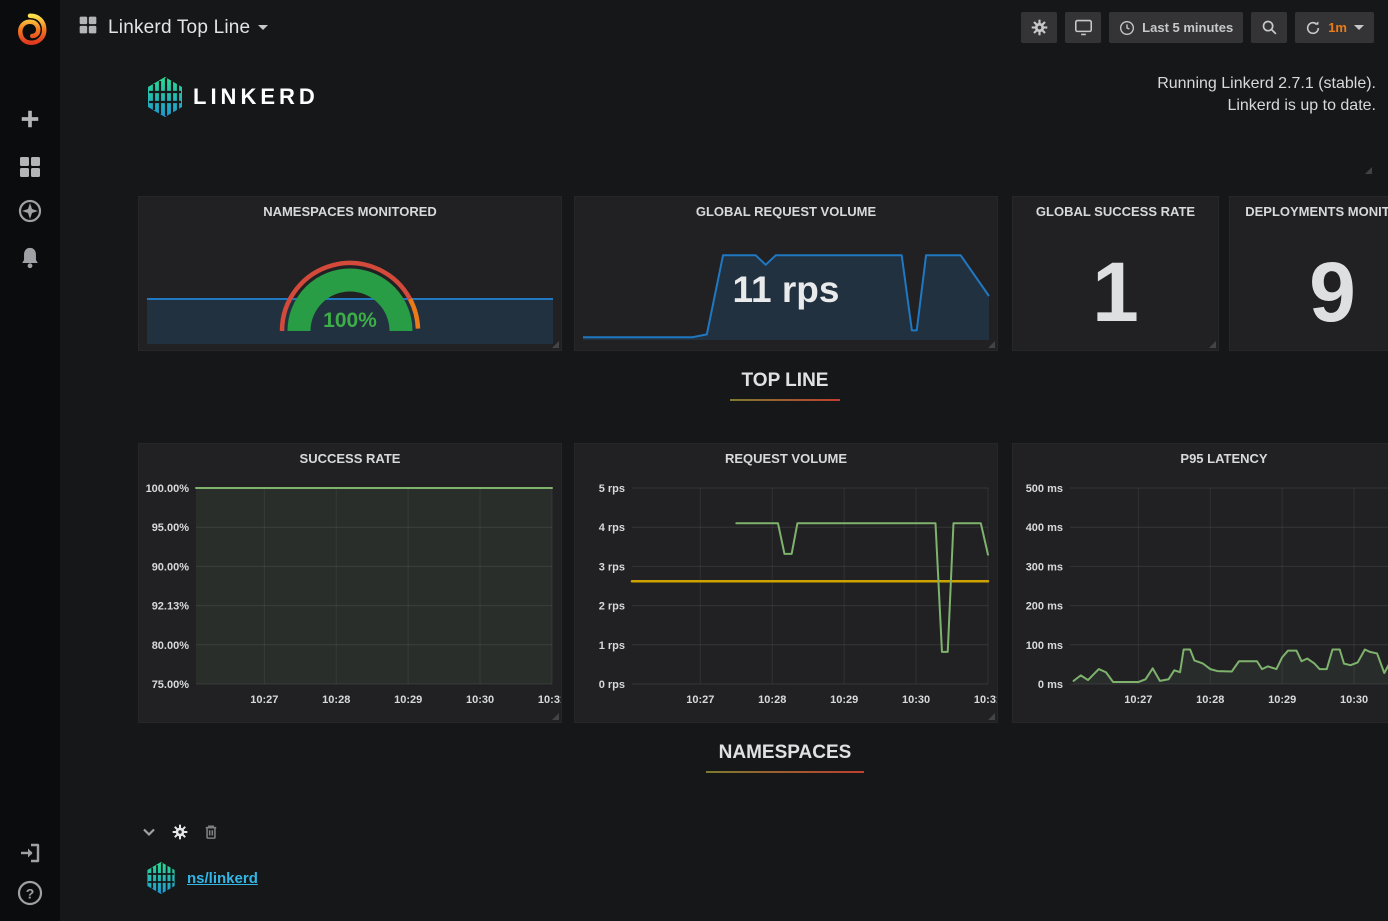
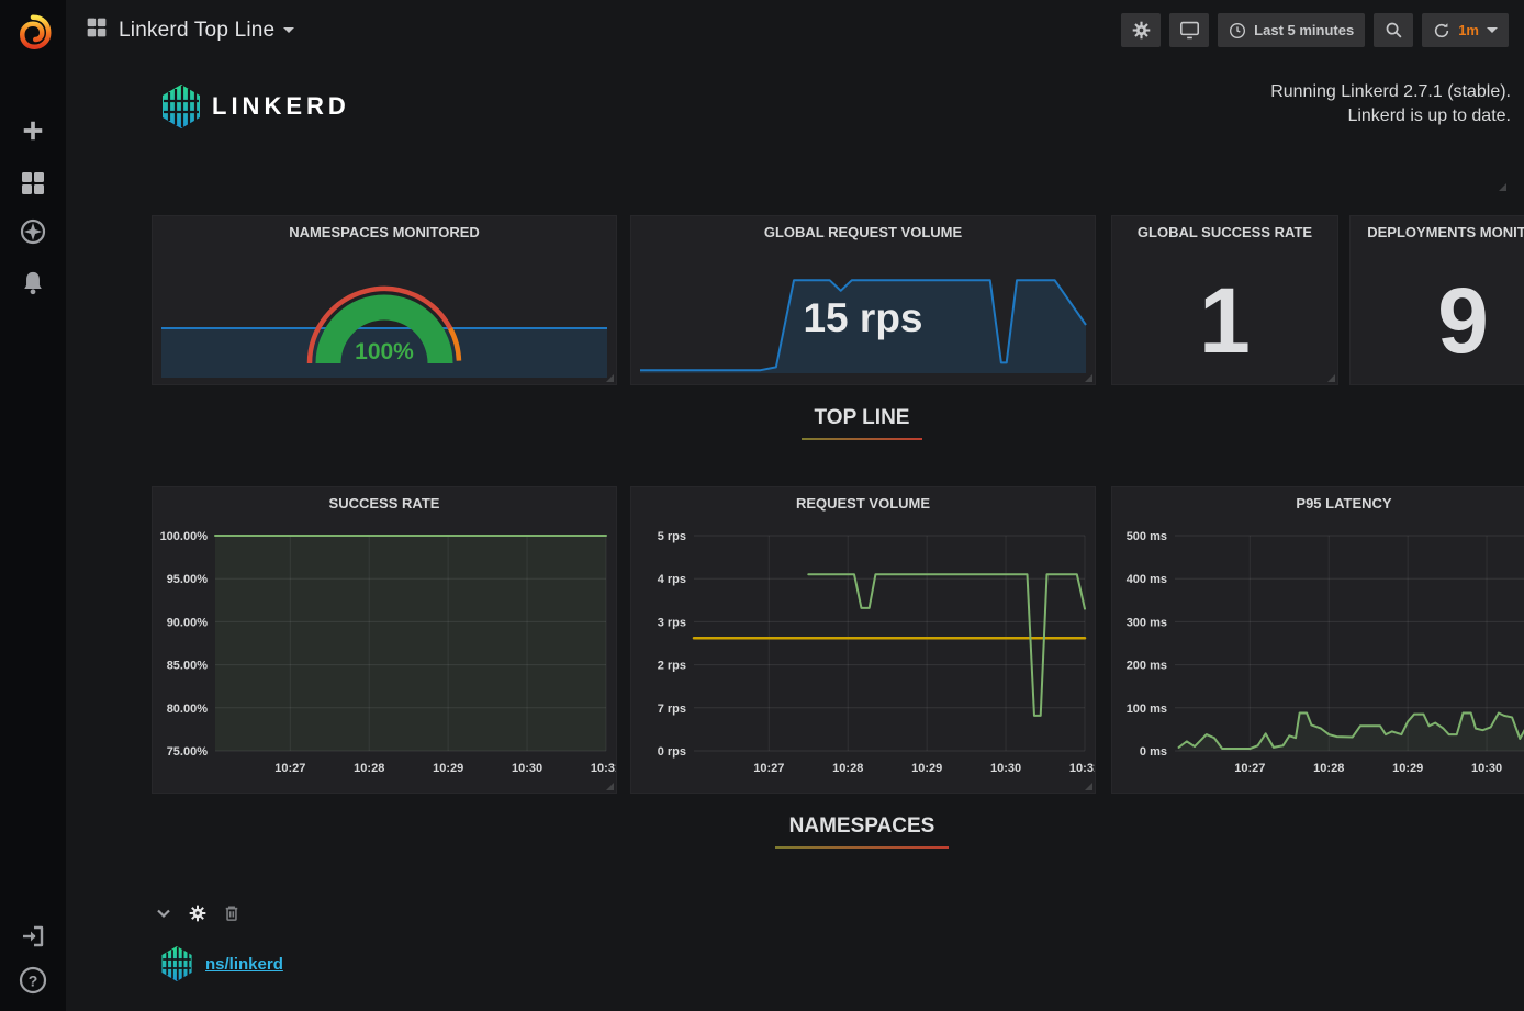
  ?
  Linkerd Top Line
  Last 5 minutes
  1m
  LINKERD
  Running Linkerd 2.7.1 (stable).
  Linkerd is up to date.
  NAMESPACES MONITORED
  100%
  GLOBAL REQUEST VOLUME
- 11 rps
+ 15 rps
  GLOBAL SUCCESS RATE
  1
  DEPLOYMENTS MONIT
  9
  TOP LINE
  SUCCESS RATE
  10:27
  10:28
  10:29
  10:30
  10:3
  100.00%
  95.00%
  90.00%
- 92.13%
+ 85.00%
  80.00%
  75.00%
  REQUEST VOLUME
  10:27
  10:28
  10:29
  10:30
  10:3
  5 rps
  4 rps
  3 rps
  2 rps
- 1 rps
+ 7 rps
  0 rps
  P95 LATENCY
  10:27
  10:28
  10:29
  10:30
  500 ms
  400 ms
  300 ms
  200 ms
  100 ms
  0 ms
  NAMESPACES
  ns/linkerd
